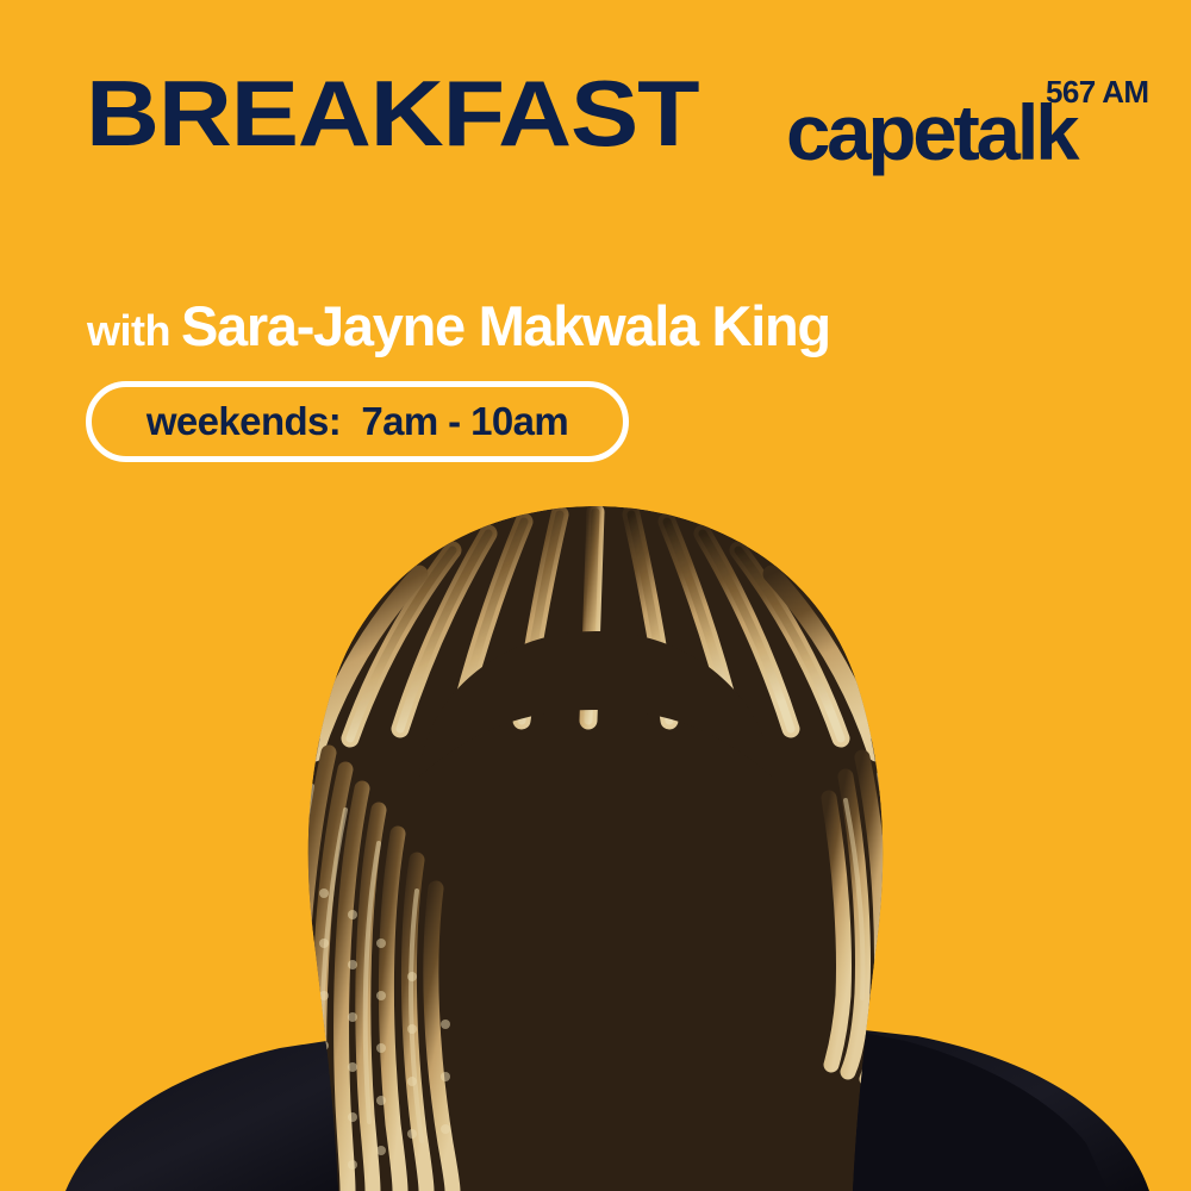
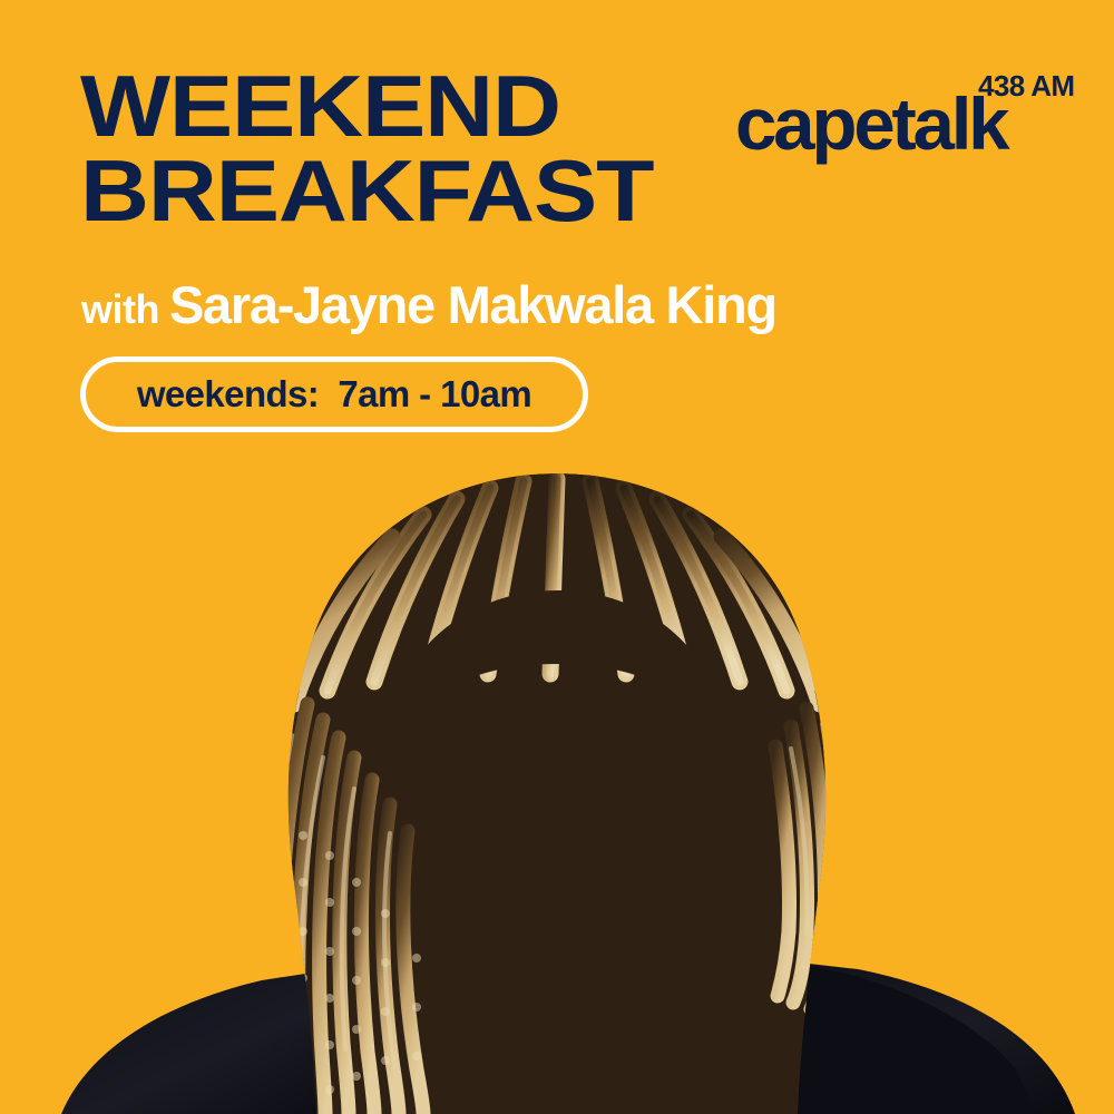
  capetalk
- 567 AM
+ 438 AM
+ WEEKEND
  BREAKFAST
  with Sara-Jayne Makwala King
  weekends: 7am - 10am
